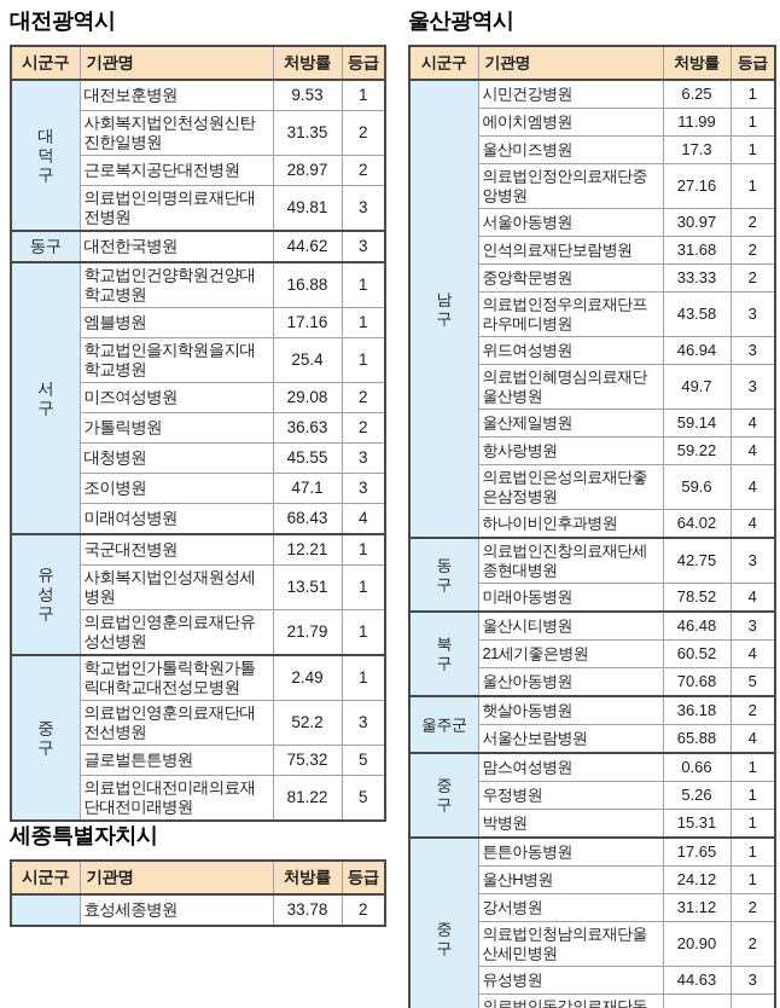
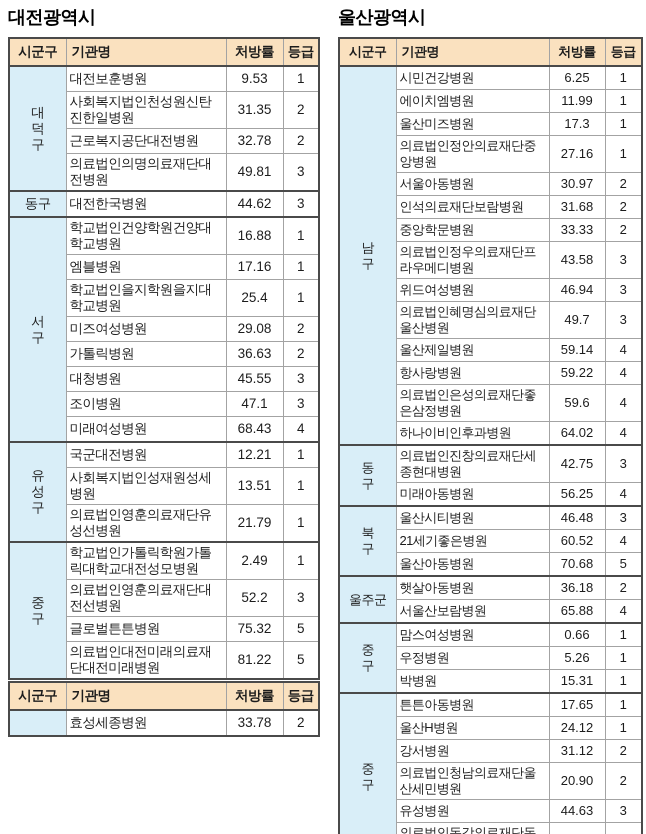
  대전광역시
  시군구	기관명	처방률	등급
  대 덕 구	대전보훈병원	9.53	1
  사회복지법인천성원신탄진한일병원	31.35	2
- 근로복지공단대전병원	28.97	2
+ 근로복지공단대전병원	32.78	2
  의료법인의명의료재단대전병원	49.81	3
  동구	대전한국병원	44.62	3
  서 구	학교법인건양학원건양대학교병원	16.88	1
  엠블병원	17.16	1
  학교법인을지학원을지대학교병원	25.4	1
  미즈여성병원	29.08	2
  가톨릭병원	36.63	2
  대청병원	45.55	3
  조이병원	47.1	3
  미래여성병원	68.43	4
  유 성 구	국군대전병원	12.21	1
  사회복지법인성재원성세병원	13.51	1
  의료법인영훈의료재단유성선병원	21.79	1
  중 구	학교법인가톨릭학원가톨릭대학교대전성모병원	2.49	1
  의료법인영훈의료재단대전선병원	52.2	3
  글로벌튼튼병원	75.32	5
  의료법인대전미래의료재단대전미래병원	81.22	5
  울산광역시
  시군구	기관명	처방률	등급
  남 구	시민건강병원	6.25	1
  에이치엠병원	11.99	1
  울산미즈병원	17.3	1
  의료법인정안의료재단중앙병원	27.16	1
  서울아동병원	30.97	2
  인석의료재단보람병원	31.68	2
  중앙학문병원	33.33	2
  의료법인정우의료재단프라우메디병원	43.58	3
  위드여성병원	46.94	3
  의료법인혜명심의료재단울산병원	49.7	3
  울산제일병원	59.14	4
  항사랑병원	59.22	4
  의료법인은성의료재단좋은삼정병원	59.6	4
  하나이비인후과병원	64.02	4
  동 구	의료법인진창의료재단세종현대병원	42.75	3
- 미래아동병원	78.52	4
+ 미래아동병원	56.25	4
  북 구	울산시티병원	46.48	3
  21세기좋은병원	60.52	4
  울산아동병원	70.68	5
  울주군	햇살아동병원	36.18	2
  서울산보람병원	65.88	4
  중 구	맘스여성병원	0.66	1
  우정병원	5.26	1
  박병원	15.31	1
  중 구	튼튼아동병원	17.65	1
  울산H병원	24.12	1
  강서병원	31.12	2
  의료법인청남의료재단울산세민병원	20.90	2
  유성병원	44.63	3
- 세종특별자치시
  시군구	기관명	처방률	등급
  	효성세종병원	33.78	2
